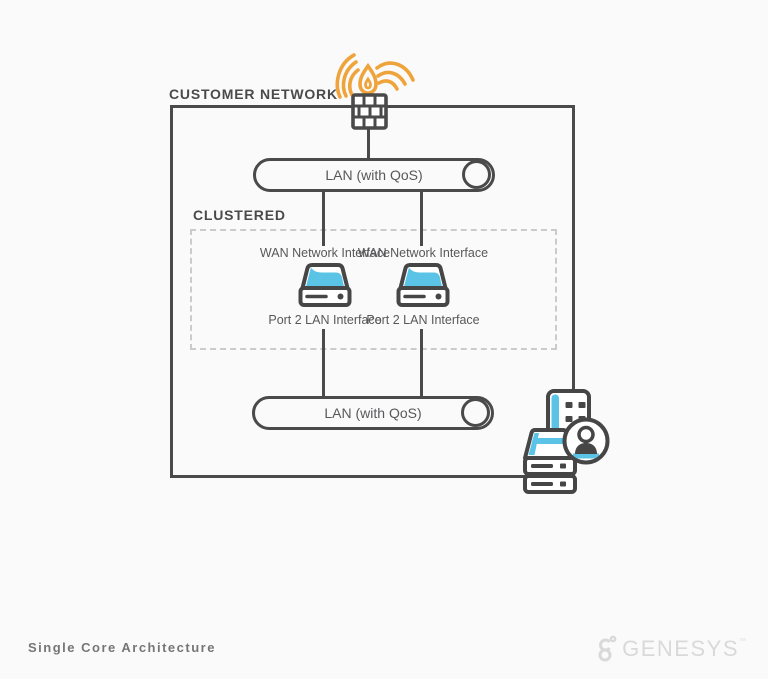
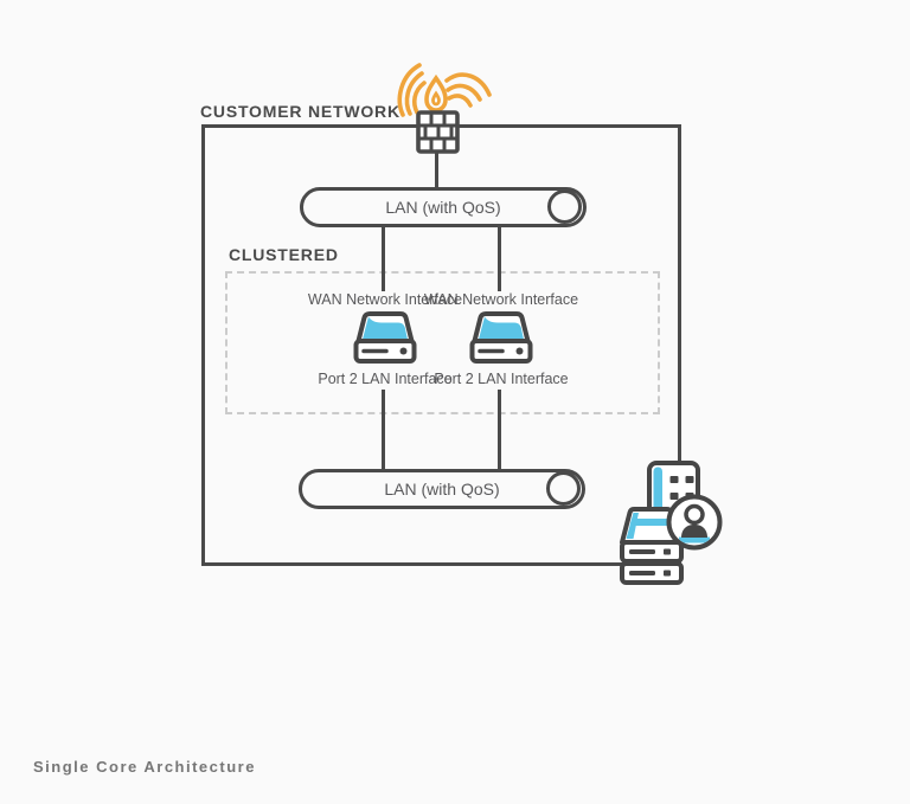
  CUSTOMER NETWORK
  CLUSTERED
  LAN (with QoS)
  WAN Network Interface
  Port 2 LAN Interface
  WAN Network Interface
  Port 2 LAN Interface
  LAN (with QoS)
  Single Core Architecture
- GENESYS
